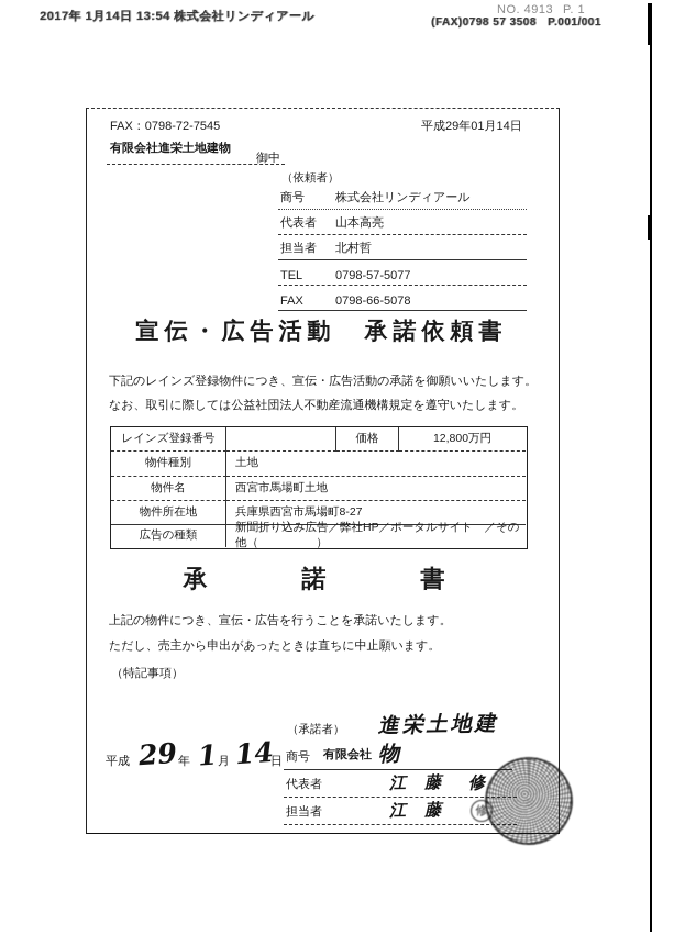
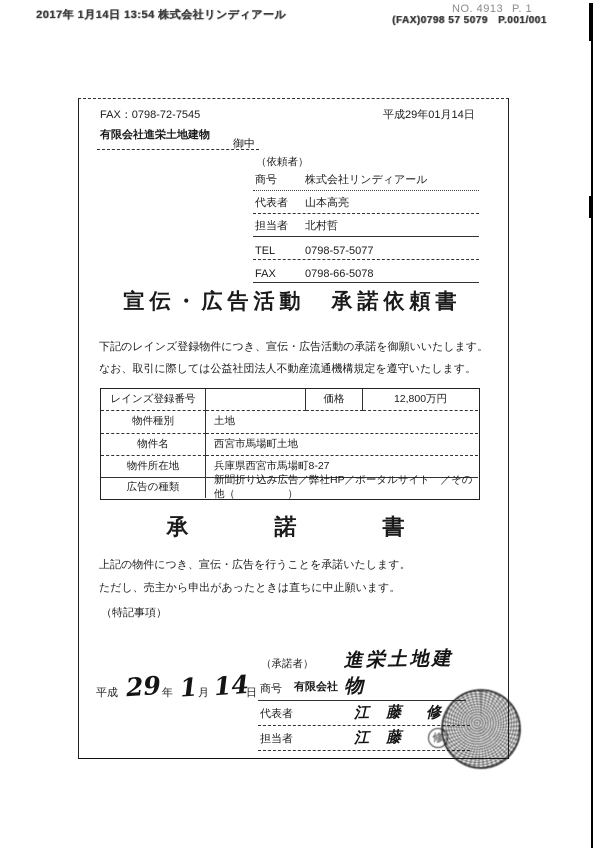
  2017年 1月14日 13:54 株式会社リンディアール
  NO. 4913
  P. 1
- (FAX)0798 57 3508
+ (FAX)0798 57 5079
  P.001/001
  FAX：0798-72-7545
  平成29年01月14日
  有限会社進栄土地建物
  御中
  （依頼者）
  商号
  株式会社リンディアール
  代表者
  山本高亮
  担当者
  北村哲
  TEL
  0798-57-5077
  FAX
  0798-66-5078
  宣伝・広告活動 承諾依頼書
  下記のレインズ登録物件につき、宣伝・広告活動の承諾を御願いいたします。
  なお、取引に際しては公益社団法人不動産流通機構規定を遵守いたします。
  レインズ登録番号
  価格
  12,800万円
  物件種別
  土地
  物件名
  西宮市馬場町土地
  物件所在地
  兵庫県西宮市馬場町8-27
  広告の種類
  新聞折り込み広告／弊社HP／ポータルサイト ／その他（ ）
  承 諾 書
  上記の物件につき、宣伝・広告を行うことを承諾いたします。
  ただし、売主から申出があったときは直ちに中止願います。
  （特記事項）
  （承諾者）
  平成
  年
  月
  日
  商号
  有限会社
  進栄土地建物
  代表者
  江 藤
  修
  担当者
  江 藤
  修
